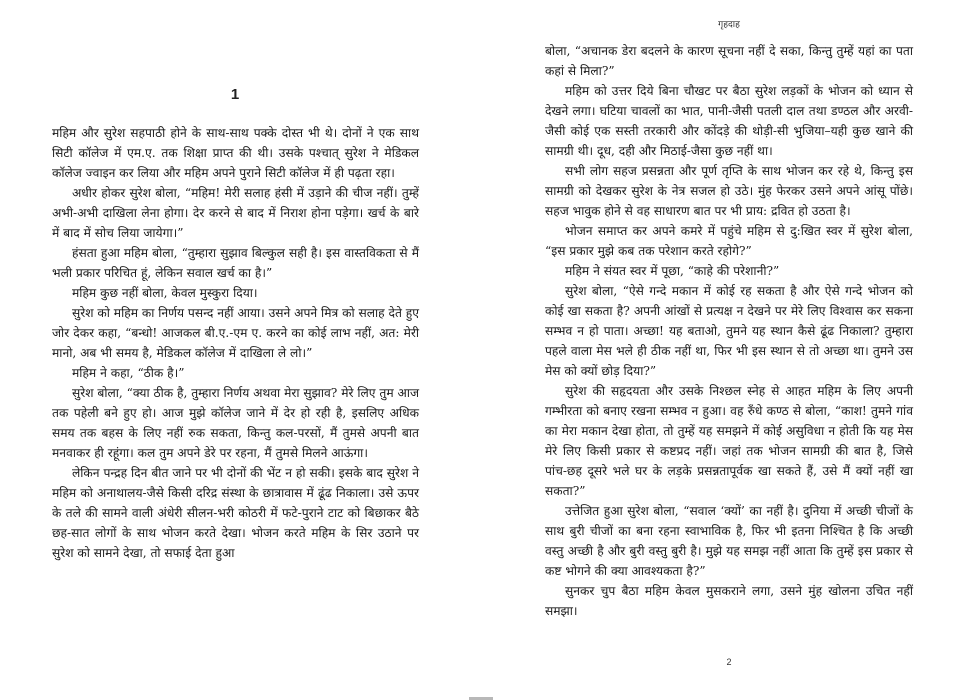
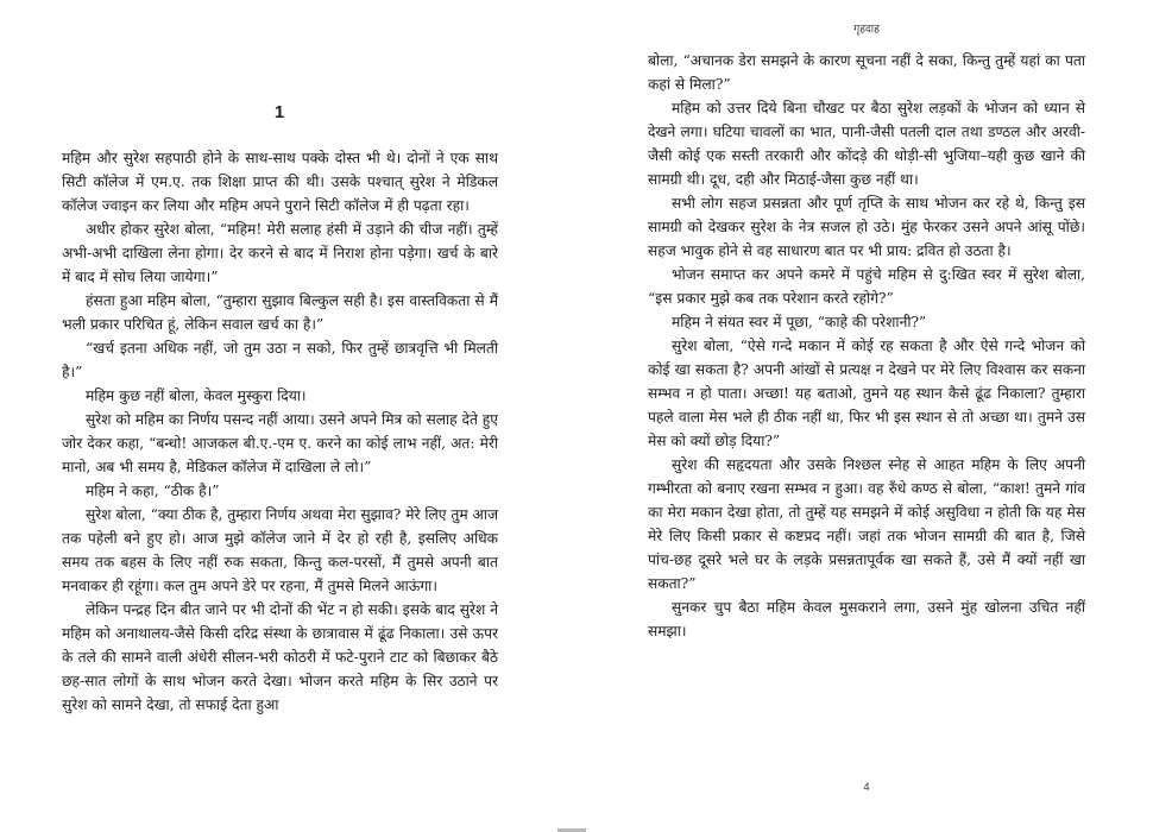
  1
  महिम और सुरेश सहपाठी होने के साथ-साथ पक्के दोस्त भी थे। दोनों ने एक साथ सिटी कॉलेज में एम.ए. तक शिक्षा प्राप्त की थी। उसके पश्चात् सुरेश ने मेडिकल कॉलेज ज्वाइन कर लिया और महिम अपने पुराने सिटी कॉलेज में ही पढ़ता रहा।
  अधीर होकर सुरेश बोला, “महिम! मेरी सलाह हंसी में उड़ाने की चीज नहीं। तुम्हें अभी-अभी दाखिला लेना होगा। देर करने से बाद में निराश होना पड़ेगा। खर्च के बारे में बाद में सोच लिया जायेगा।”
  हंसता हुआ महिम बोला, “तुम्हारा सुझाव बिल्कुल सही है। इस वास्तविकता से मैं भली प्रकार परिचित हूं, लेकिन सवाल खर्च का है।”
+ “खर्च इतना अधिक नहीं, जो तुम उठा न सको, फिर तुम्हें छात्रवृत्ति भी मिलती है।”
  महिम कुछ नहीं बोला, केवल मुस्कुरा दिया।
  सुरेश को महिम का निर्णय पसन्द नहीं आया। उसने अपने मित्र को सलाह देते हुए जोर देकर कहा, “बन्धो! आजकल बी.ए.-एम ए. करने का कोई लाभ नहीं, अत: मेरी मानो, अब भी समय है, मेडिकल कॉलेज में दाखिला ले लो।”
  महिम ने कहा, “ठीक है।”
  सुरेश बोला, “क्या ठीक है, तुम्हारा निर्णय अथवा मेरा सुझाव? मेरे लिए तुम आज तक पहेली बने हुए हो। आज मुझे कॉलेज जाने में देर हो रही है, इसलिए अधिक समय तक बहस के लिए नहीं रुक सकता, किन्तु कल-परसों, मैं तुमसे अपनी बात मनवाकर ही रहूंगा। कल तुम अपने डेरे पर रहना, मैं तुमसे मिलने आऊंगा।
  लेकिन पन्द्रह दिन बीत जाने पर भी दोनों की भेंट न हो सकी। इसके बाद सुरेश ने महिम को अनाथालय-जैसे किसी दरिद्र संस्था के छात्रावास में ढूंढ निकाला। उसे ऊपर के तले की सामने वाली अंधेरी सीलन-भरी कोठरी में फटे-पुराने टाट को बिछाकर बैठे छह-सात लोगों के साथ भोजन करते देखा। भोजन करते महिम के सिर उठाने पर सुरेश को सामने देखा, तो सफाई देता हुआ
  गृहदाह
- बोला, “अचानक डेरा बदलने के कारण सूचना नहीं दे सका, किन्तु तुम्हें यहां का पता कहां से मिला?”
+ बोला, “अचानक डेरा समझने के कारण सूचना नहीं दे सका, किन्तु तुम्हें यहां का पता कहां से मिला?”
  महिम को उत्तर दिये बिना चौखट पर बैठा सुरेश लड़कों के भोजन को ध्यान से देखने लगा। घटिया चावलों का भात, पानी-जैसी पतली दाल तथा डण्ठल और अरवी-जैसी कोई एक सस्ती तरकारी और कोंदड़े की थोड़ी-सी भुजिया–यही कुछ खाने की सामग्री थी। दूध, दही और मिठाई-जैसा कुछ नहीं था।
  सभी लोग सहज प्रसन्नता और पूर्ण तृप्ति के साथ भोजन कर रहे थे, किन्तु इस सामग्री को देखकर सुरेश के नेत्र सजल हो उठे। मुंह फेरकर उसने अपने आंसू पोंछे। सहज भावुक होने से वह साधारण बात पर भी प्राय: द्रवित हो उठता है।
  भोजन समाप्त कर अपने कमरे में पहुंचे महिम से दु:खित स्वर में सुरेश बोला, “इस प्रकार मुझे कब तक परेशान करते रहोगे?”
  महिम ने संयत स्वर में पूछा, “काहे की परेशानी?”
  सुरेश बोला, “ऐसे गन्दे मकान में कोई रह सकता है और ऐसे गन्दे भोजन को कोई खा सकता है? अपनी आंखों से प्रत्यक्ष न देखने पर मेरे लिए विश्वास कर सकना सम्भव न हो पाता। अच्छा! यह बताओ, तुमने यह स्थान कैसे ढूंढ निकाला? तुम्हारा पहले वाला मेस भले ही ठीक नहीं था, फिर भी इस स्थान से तो अच्छा था। तुमने उस मेस को क्यों छोड़ दिया?”
  सुरेश की सहृदयता और उसके निश्छल स्नेह से आहत महिम के लिए अपनी गम्भीरता को बनाए रखना सम्भव न हुआ। वह रुँधे कण्ठ से बोला, “काश! तुमने गांव का मेरा मकान देखा होता, तो तुम्हें यह समझने में कोई असुविधा न होती कि यह मेस मेरे लिए किसी प्रकार से कष्टप्रद नहीं। जहां तक भोजन सामग्री की बात है, जिसे पांच-छह दूसरे भले घर के लड़के प्रसन्नतापूर्वक खा सकते हैं, उसे मैं क्यों नहीं खा सकता?”
- उत्तेजित हुआ सुरेश बोला, “सवाल ‘क्यों’ का नहीं है। दुनिया में अच्छी चीजों के साथ बुरी चीजों का बना रहना स्वाभाविक है, फिर भी इतना निश्चित है कि अच्छी वस्तु अच्छी है और बुरी वस्तु बुरी है। मुझे यह समझ नहीं आता कि तुम्हें इस प्रकार से कष्ट भोगने की क्या आवश्यकता है?”
  सुनकर चुप बैठा महिम केवल मुसकराने लगा, उसने मुंह खोलना उचित नहीं समझा।
- 2
+ 4
